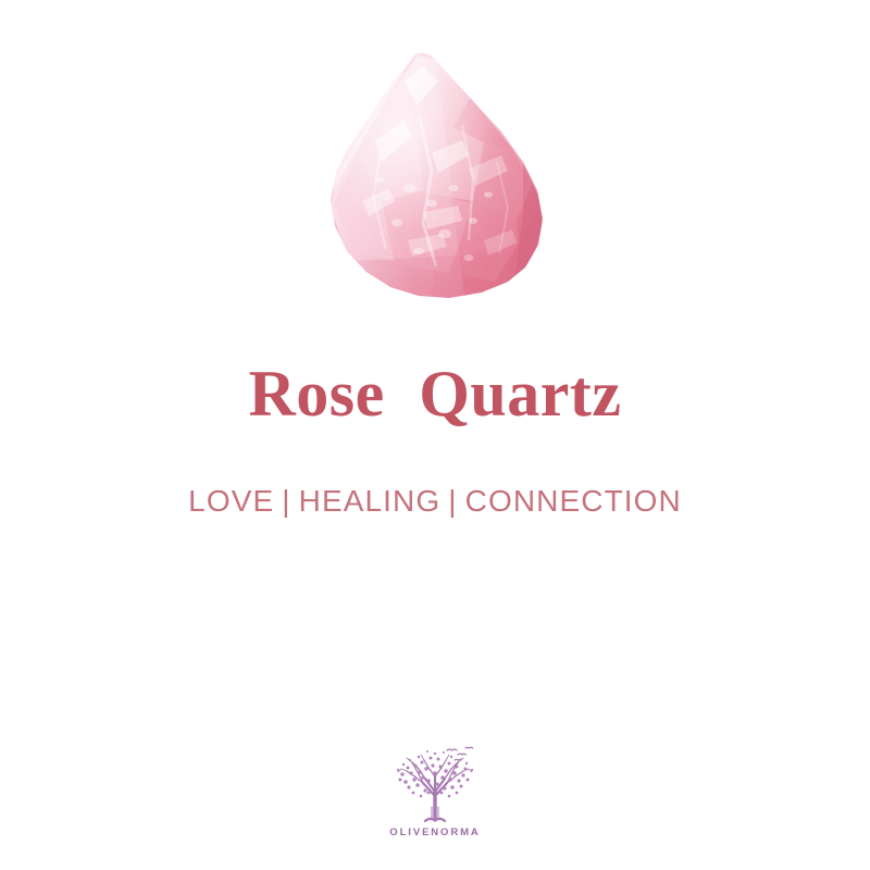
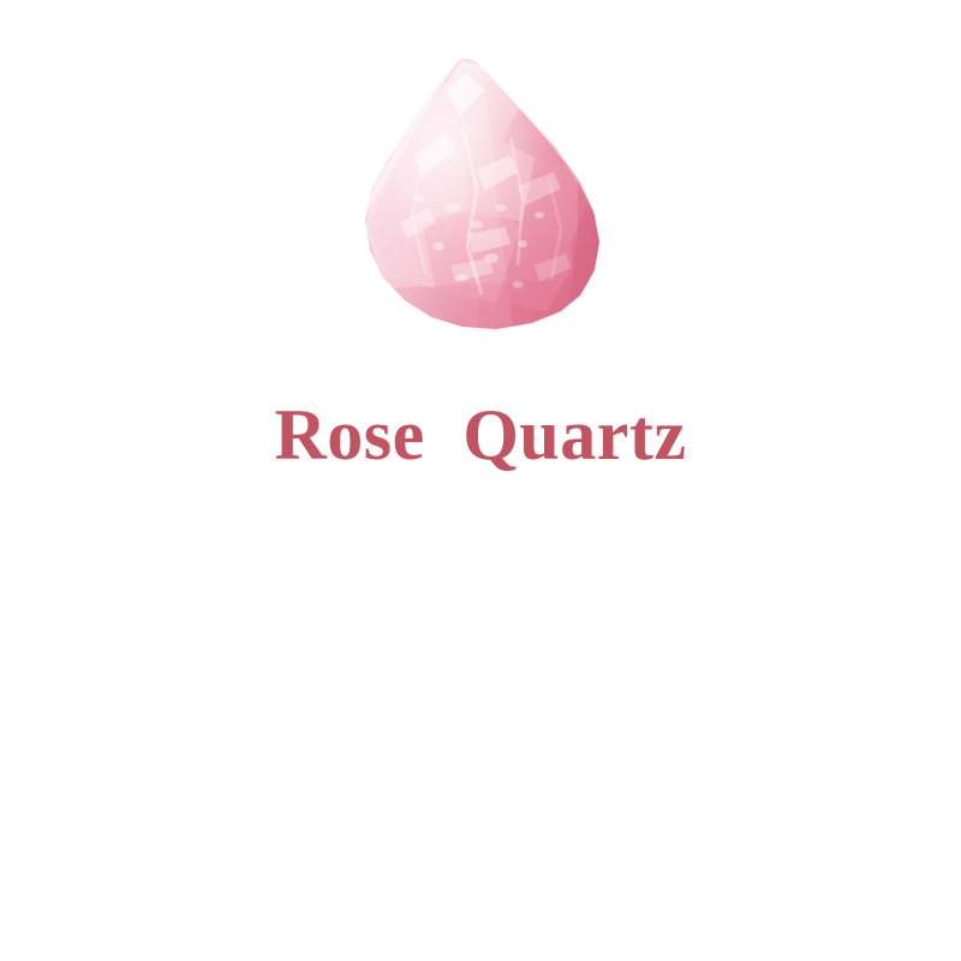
  Rose Quartz
- LOVE | HEALING | CONNECTION
- OLIVENORMA
